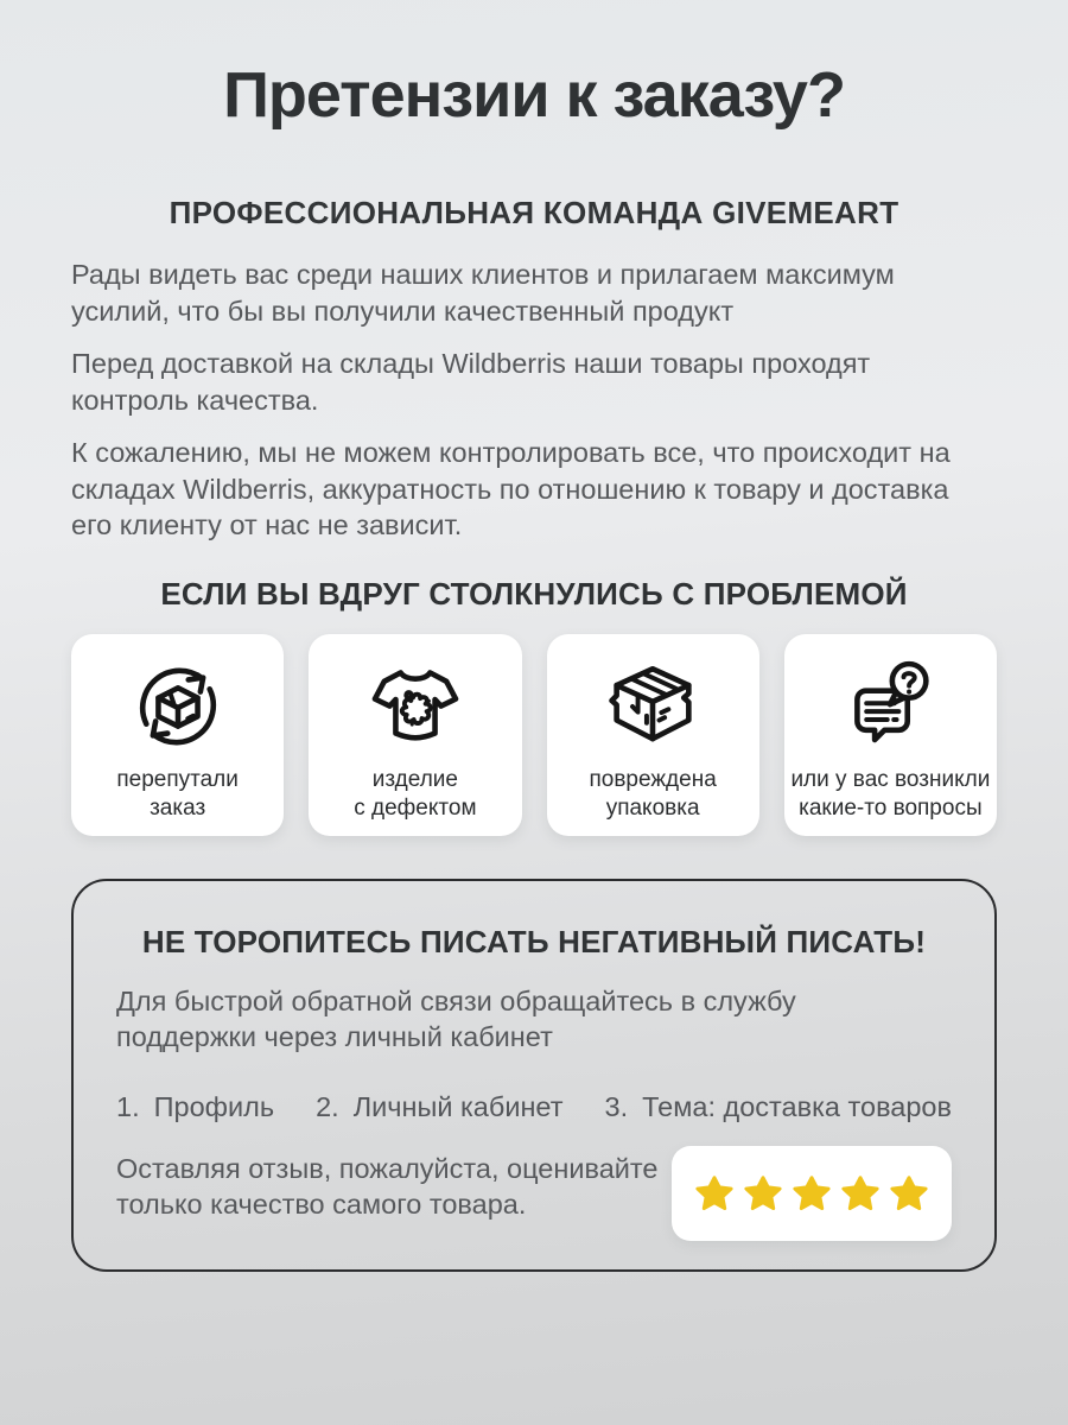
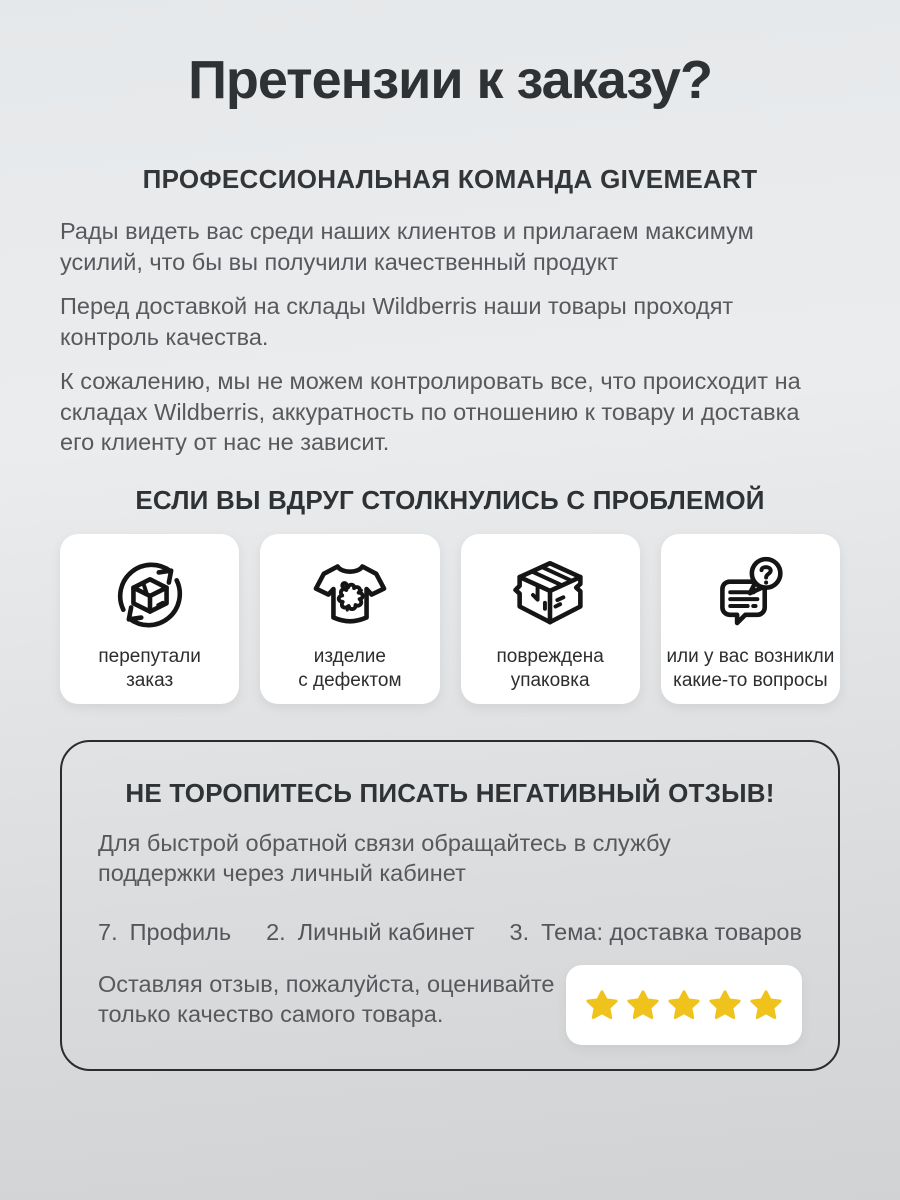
  Претензии к заказу?
  ПРОФЕССИОНАЛЬНАЯ КОМАНДА GIVEMEART
  Рады видеть вас среди наших клиентов и прилагаем максимум
  усилий, что бы вы получили качественный продукт
  Перед доставкой на склады Wildberris наши товары проходят
  контроль качества.
  К сожалению, мы не можем контролировать все, что происходит на
  складах Wildberris, аккуратность по отношению к товару и доставка
  его клиенту от нас не зависит.
  ЕСЛИ ВЫ ВДРУГ СТОЛКНУЛИСЬ С ПРОБЛЕМОЙ
  перепутали
  заказ
  изделие
  с дефектом
  повреждена
  упаковка
  или у вас возникли
  какие-то вопросы
- НЕ ТОРОПИТЕСЬ ПИСАТЬ НЕГАТИВНЫЙ ПИСАТЬ!
+ НЕ ТОРОПИТЕСЬ ПИСАТЬ НЕГАТИВНЫЙ ОТЗЫВ!
  Для быстрой обратной связи обращайтесь в службу
  поддержки через личный кабинет
- 1.
+ 7.
  Профиль
  2.
  Личный кабинет
  3.
  Тема: доставка товаров
  Оставляя отзыв, пожалуйста, оценивайте
  только качество самого товара.
